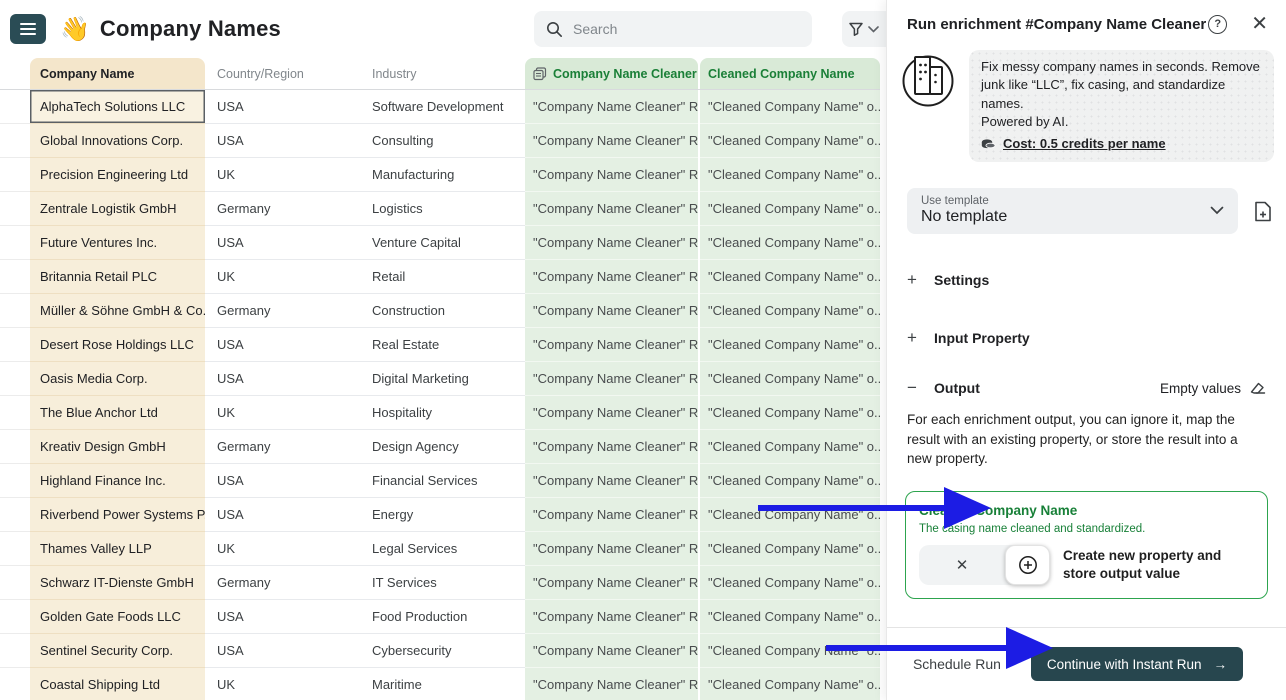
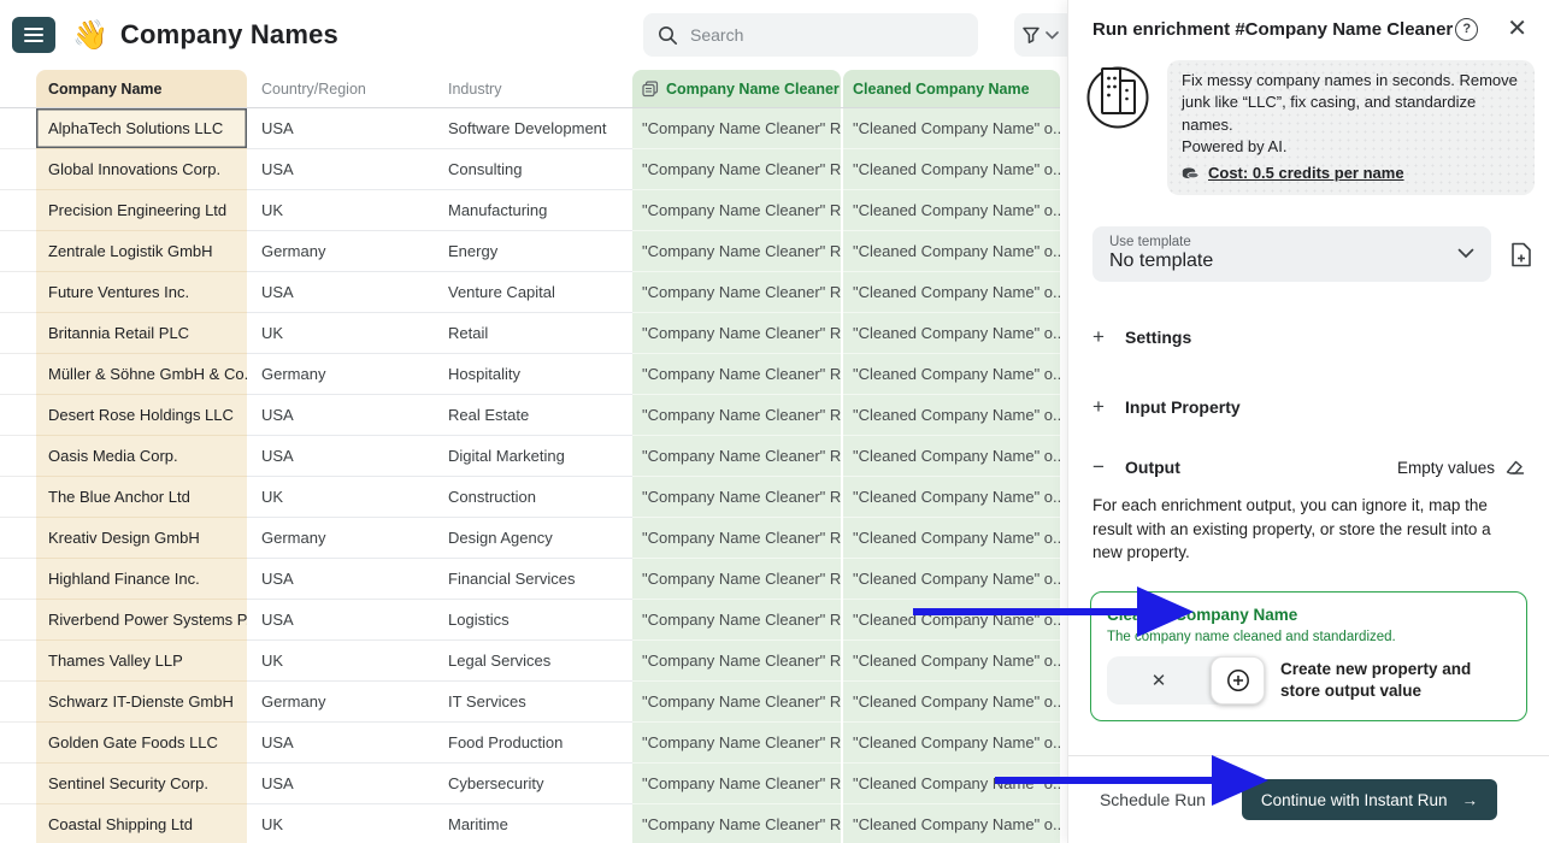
  👋
  Company Names
  Search
  Company Name
  Country/Region
  Industry
  Company Name Cleaner
  Cleaned Company Name
  AlphaTech Solutions LLC
  USA
  Software Development
  "Company Name Cleaner" R
  "Cleaned Company Name" o..
  Global Innovations Corp.
  USA
  Consulting
  "Company Name Cleaner" R
  "Cleaned Company Name" o..
  Precision Engineering Ltd
  UK
  Manufacturing
  "Company Name Cleaner" R
  "Cleaned Company Name" o..
  Zentrale Logistik GmbH
  Germany
- Logistics
+ Energy
  "Company Name Cleaner" R
  "Cleaned Company Name" o..
  Future Ventures Inc.
  USA
  Venture Capital
  "Company Name Cleaner" R
  "Cleaned Company Name" o..
  Britannia Retail PLC
  UK
  Retail
  "Company Name Cleaner" R
  "Cleaned Company Name" o..
  Müller & Söhne GmbH & Co.
  Germany
- Construction
+ Hospitality
  "Company Name Cleaner" R
  "Cleaned Company Name" o..
  Desert Rose Holdings LLC
  USA
  Real Estate
  "Company Name Cleaner" R
  "Cleaned Company Name" o..
  Oasis Media Corp.
  USA
  Digital Marketing
  "Company Name Cleaner" R
  "Cleaned Company Name" o..
  The Blue Anchor Ltd
  UK
- Hospitality
+ Construction
  "Company Name Cleaner" R
  "Cleaned Company Name" o..
  Kreativ Design GmbH
  Germany
  Design Agency
  "Company Name Cleaner" R
  "Cleaned Company Name" o..
  Highland Finance Inc.
  USA
  Financial Services
  "Company Name Cleaner" R
  "Cleaned Company Name" o..
  Riverbend Power Systems P
  USA
- Energy
+ Logistics
  "Company Name Cleaner" R
  "Cleaned Company Name" o..
  Thames Valley LLP
  UK
  Legal Services
  "Company Name Cleaner" R
  "Cleaned Company Name" o..
  Schwarz IT-Dienste GmbH
  Germany
  IT Services
  "Company Name Cleaner" R
  "Cleaned Company Name" o..
  Golden Gate Foods LLC
  USA
  Food Production
  "Company Name Cleaner" R
  "Cleaned Company Name" o..
  Sentinel Security Corp.
  USA
  Cybersecurity
  "Company Name Cleaner" R
  Coastal Shipping Ltd
  UK
  Maritime
  "Company Name Cleaner" R
  "Cleaned Company Name" o..
  Run enrichment #Company Name Cleaner
  ?
  ✕
  Fix messy company names in seconds. Remove junk like “LLC”, fix casing, and standardize names.
  Powered by AI.
  Cost: 0.5 credits per name
  Use template
  No template
  +
  Settings
  +
  Input Property
  −
  Output
  Empty values
  For each enrichment output, you can ignore it, map the result with an existing property, or store the result into a new property.
- The casing name cleaned and standardized.
+ The company name cleaned and standardized.
  ✕
  Create new property and store output value
  Schedule Run
  Continue with Instant Run
  →
